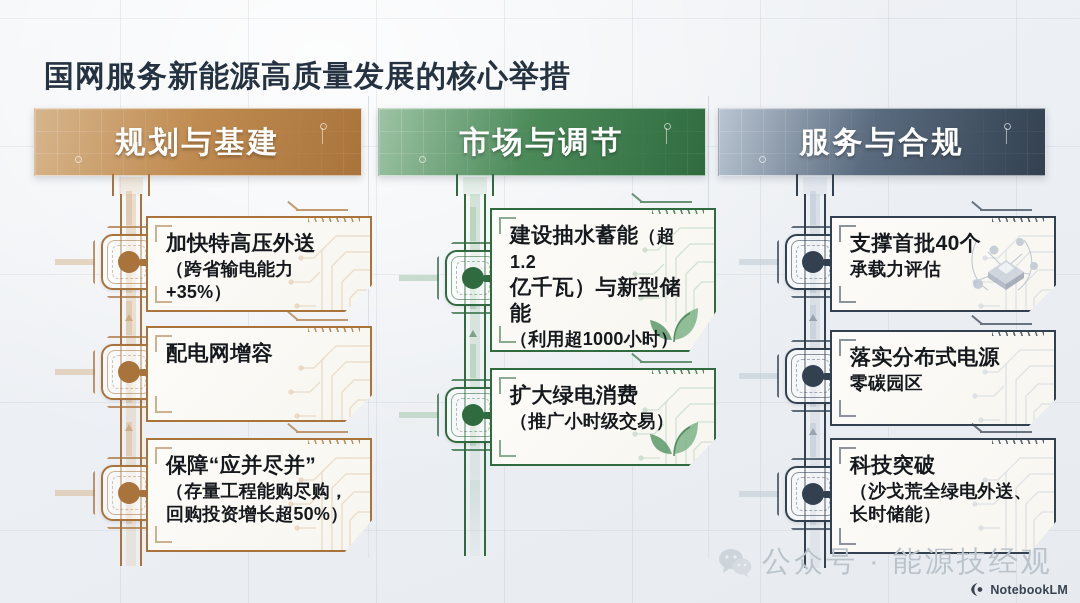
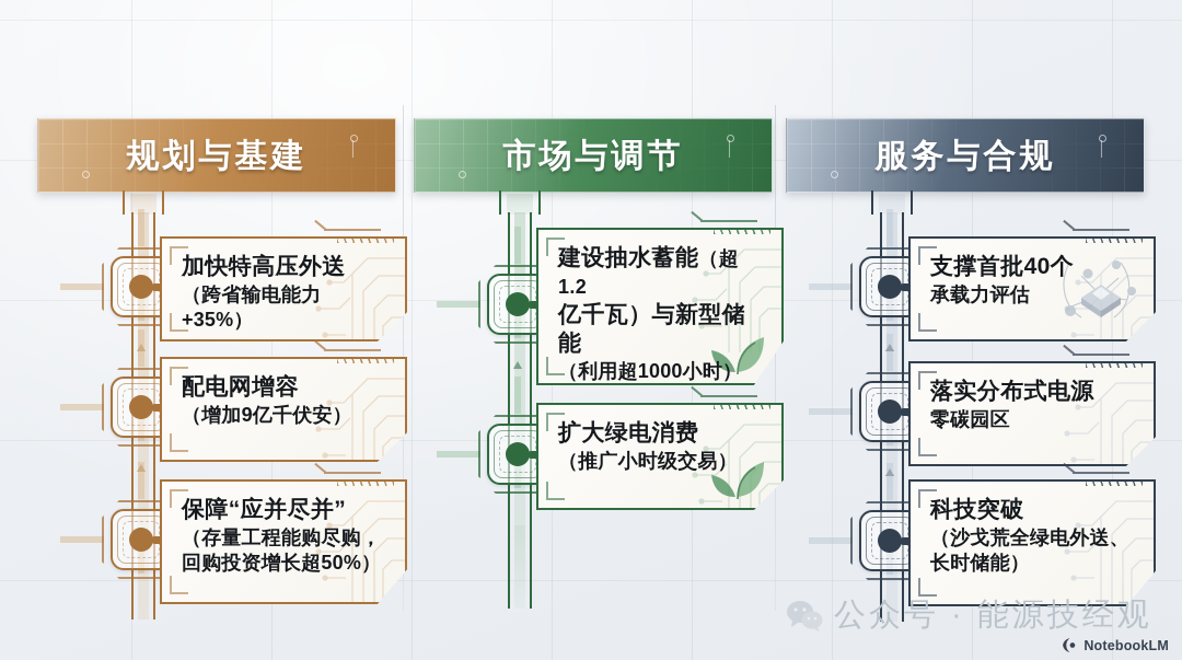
- 国网服务新能源高质量发展的核心举措
  规划与基建
  加快特高压外送
  （跨省输电能力+35%）
  配电网增容
+ （增加9亿千伏安）
  保障“应并尽并”
  （存量工程能购尽购，回购投资增长超50%）
  市场与调节
  建设抽水蓄能（超1.2
  亿千瓦）与新型储能
  （利用超1000小时）
  扩大绿电消费
  （推广小时级交易）
  服务与合规
  支撑首批40个
  承载力评估
  落实分布式电源
  零碳园区
  科技突破
  （沙戈荒全绿电外送、长时储能）
  公众号 · 能源技经观
  NotebookLM
